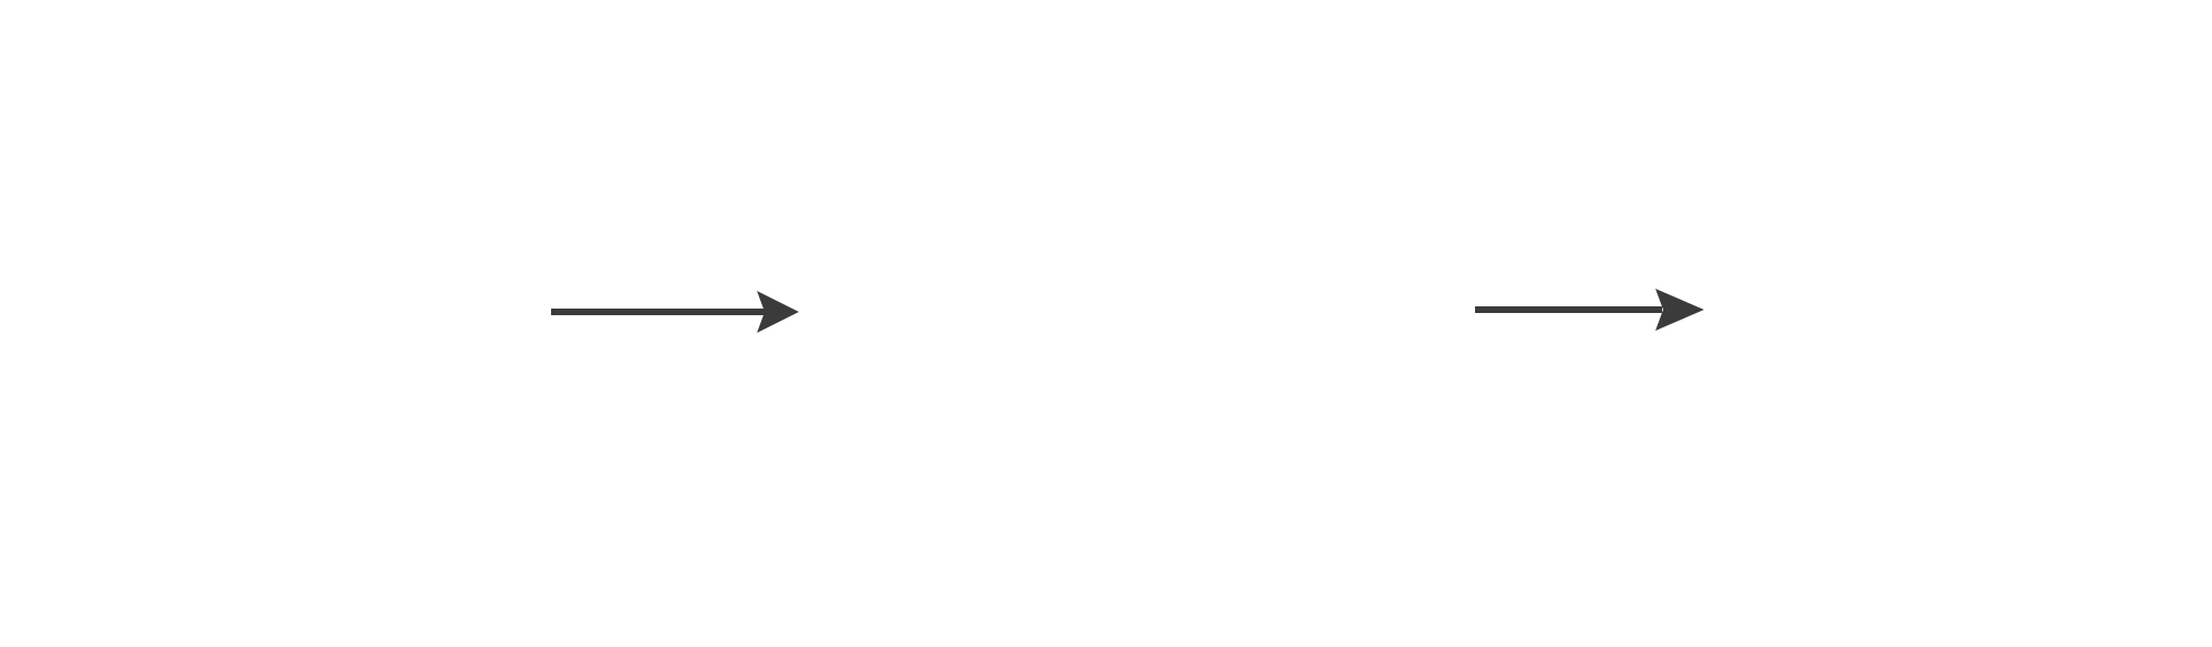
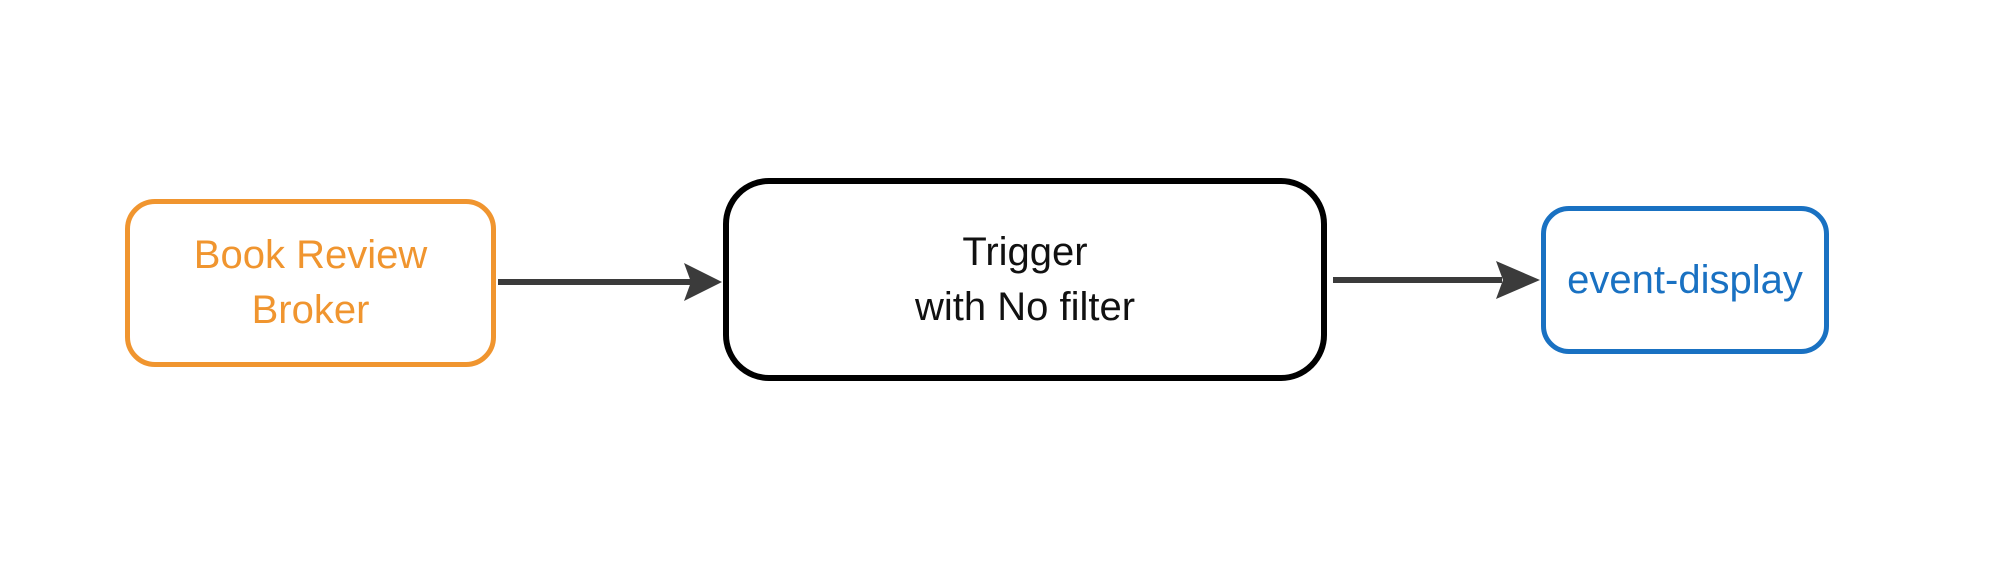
+ Book Review
+ Broker
+ Trigger
+ with No filter
+ event-display
